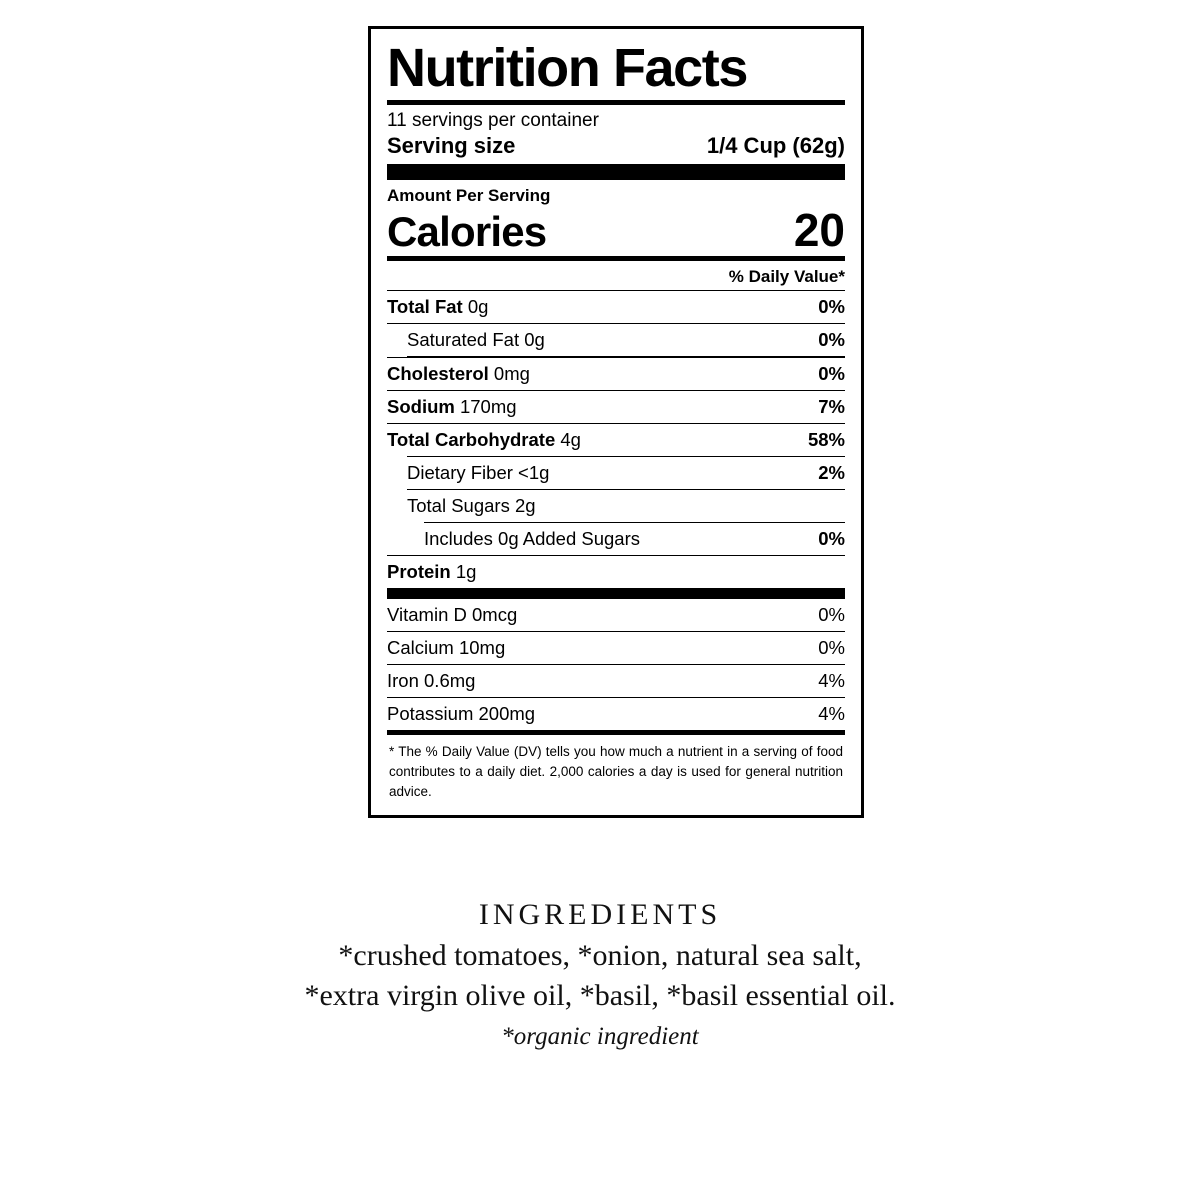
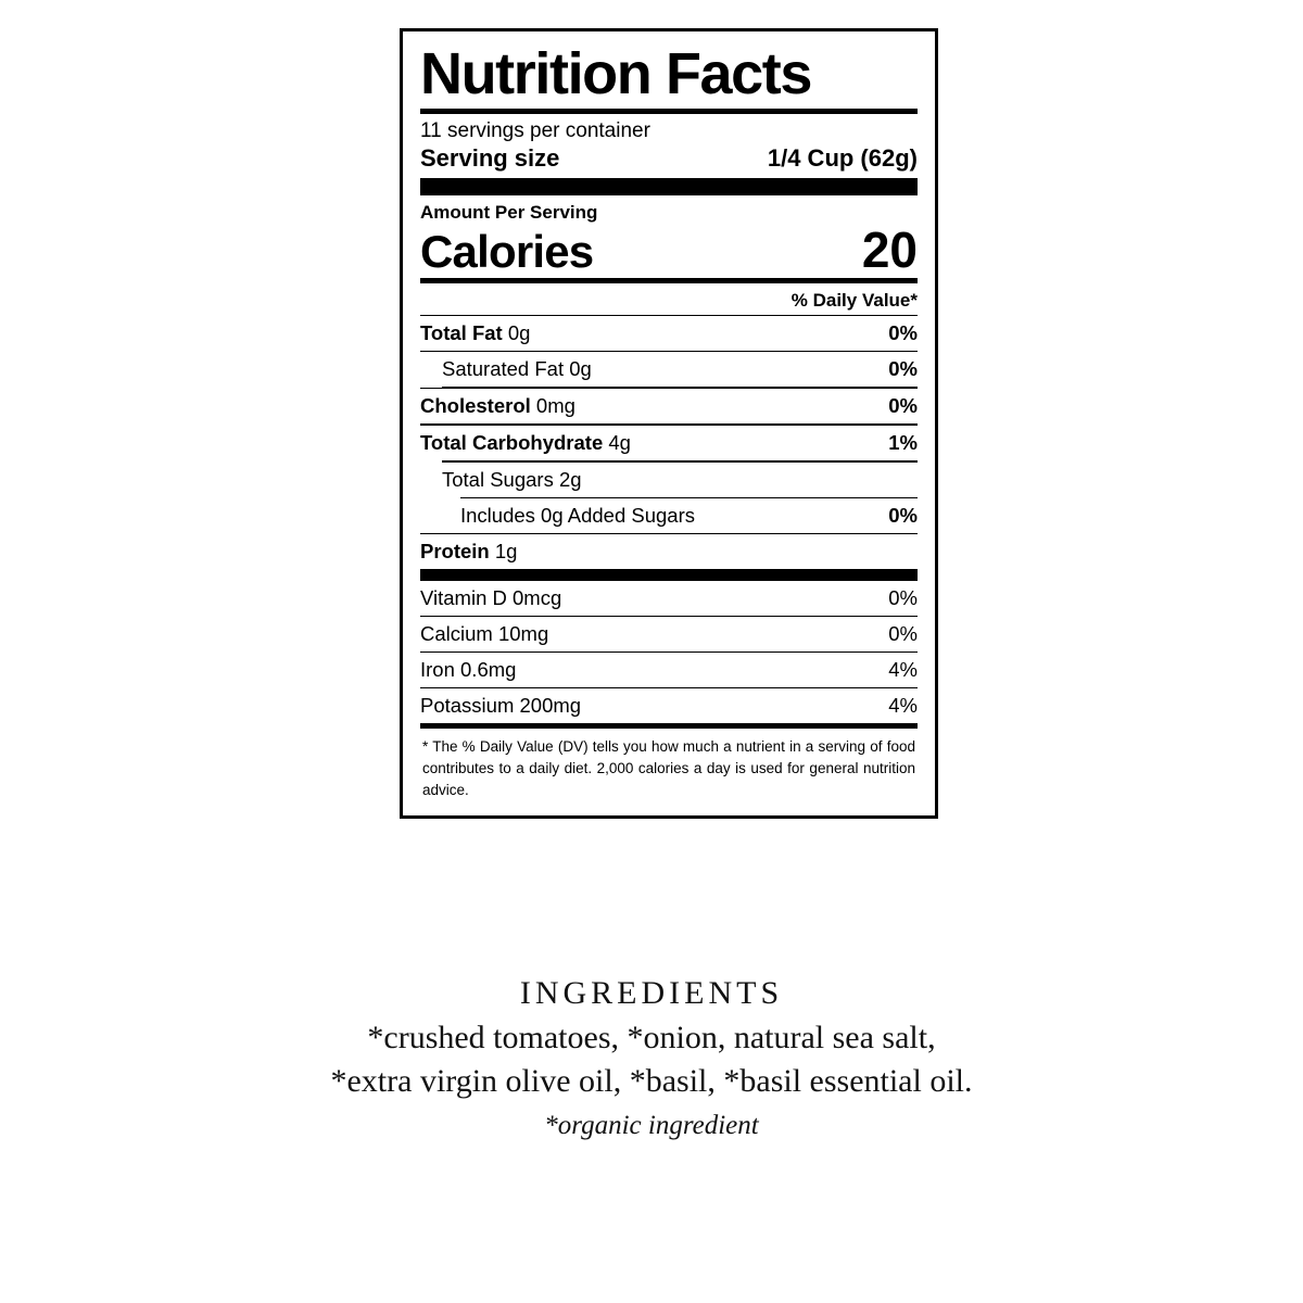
  Nutrition Facts
  11 servings per container
  Serving size
  1/4 Cup (62g)
  Amount Per Serving
  Calories
  20
  % Daily Value*
  Total Fat 0g
  0%
  Saturated Fat 0g
  0%
  Cholesterol 0mg
  0%
- Sodium 170mg
- 7%
  Total Carbohydrate 4g
- 58%
+ 1%
- Dietary Fiber <1g
- 2%
  Total Sugars 2g
  Includes 0g Added Sugars
  0%
  Protein 1g
  Vitamin D 0mcg
  0%
  Calcium 10mg
  0%
  Iron 0.6mg
  4%
  Potassium 200mg
  4%
  * The % Daily Value (DV) tells you how much a nutrient in a serving of food contributes to a daily diet. 2,000 calories a day is used for general nutrition advice.
  INGREDIENTS
  *crushed tomatoes, *onion, natural sea salt,
  *extra virgin olive oil, *basil, *basil essential oil.
  *organic ingredient
